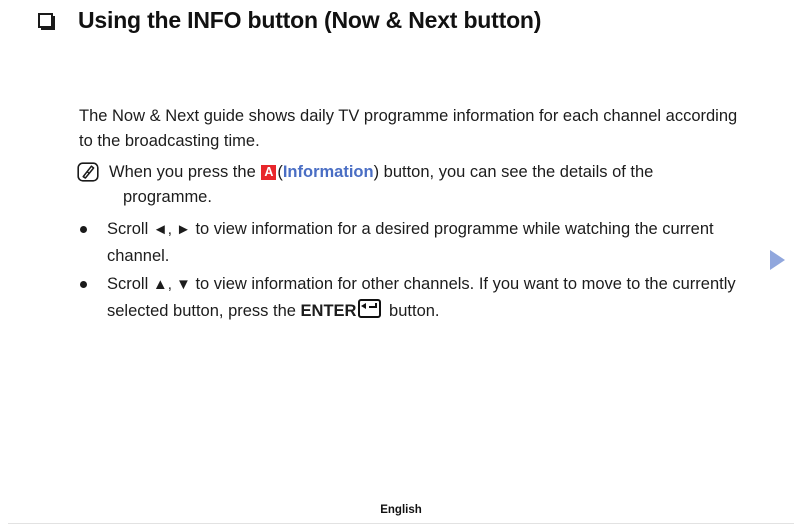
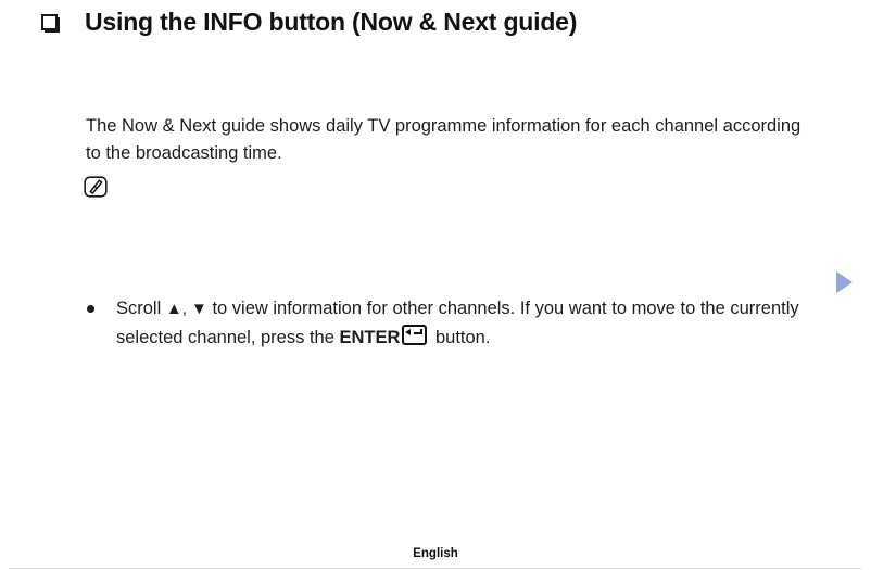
- Using the INFO button (Now & Next button)
+ Using the INFO button (Now & Next guide)
  The Now & Next guide shows daily TV programme information for each channel according to the broadcasting time.
- When you press the A (Information) button, you can see the details of the
- programme.
- Scroll ◄, ► to view information for a desired programme while watching the current channel.
- Scroll ▲, ▼ to view information for other channels. If you want to move to the currently selected button, press the ENTER button.
+ Scroll ▲, ▼ to view information for other channels. If you want to move to the currently selected channel, press the ENTER button.
  English
